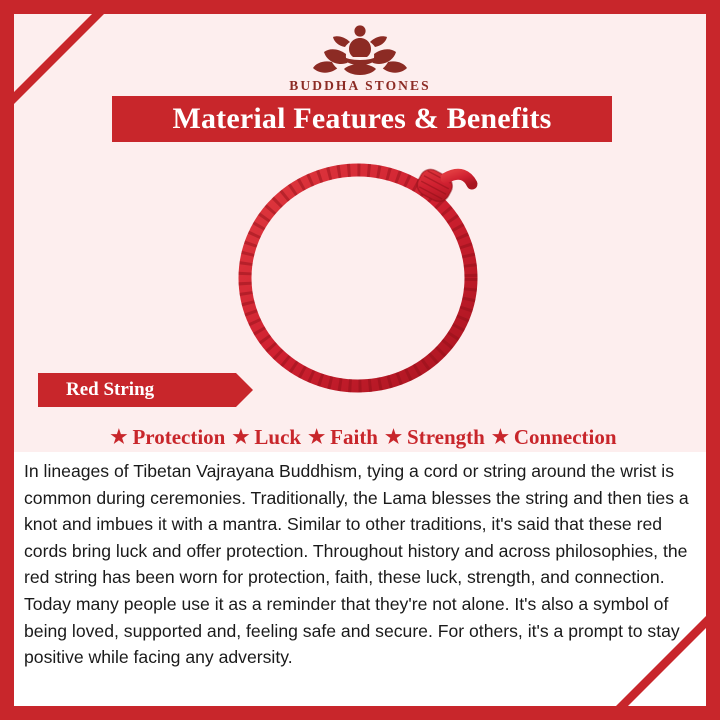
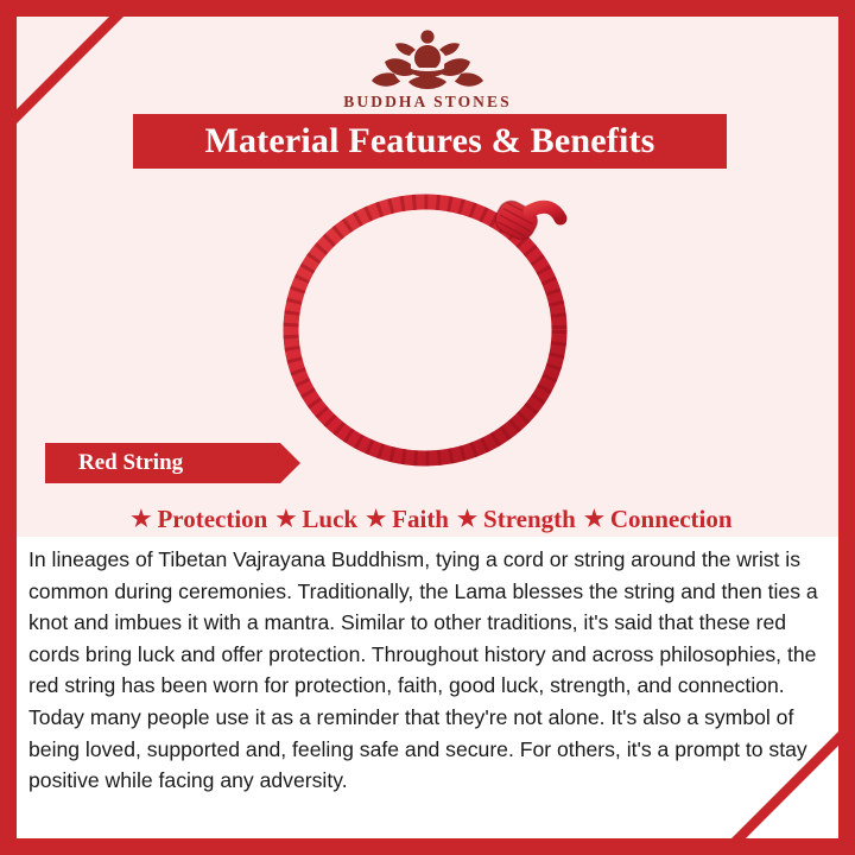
  BUDDHA STONES
  Material Features & Benefits
  Red String
  ★
  Protection
  ★
  Luck
  ★
  Faith
  ★
  Strength
  ★
  Connection
- In lineages of Tibetan Vajrayana Buddhism, tying a cord or string around the wrist is common during ceremonies. Traditionally, the Lama blesses the string and then ties a knot and imbues it with a mantra. Similar to other traditions, it's said that these red cords bring luck and offer protection. Throughout history and across philosophies, the red string has been worn for protection, faith, these luck, strength, and connection. Today many people use it as a reminder that they're not alone. It's also a symbol of being loved, supported and, feeling safe and secure. For others, it's a prompt to stay positive while facing any adversity.
+ In lineages of Tibetan Vajrayana Buddhism, tying a cord or string around the wrist is common during ceremonies. Traditionally, the Lama blesses the string and then ties a knot and imbues it with a mantra. Similar to other traditions, it's said that these red cords bring luck and offer protection. Throughout history and across philosophies, the red string has been worn for protection, faith, good luck, strength, and connection. Today many people use it as a reminder that they're not alone. It's also a symbol of being loved, supported and, feeling safe and secure. For others, it's a prompt to stay positive while facing any adversity.
